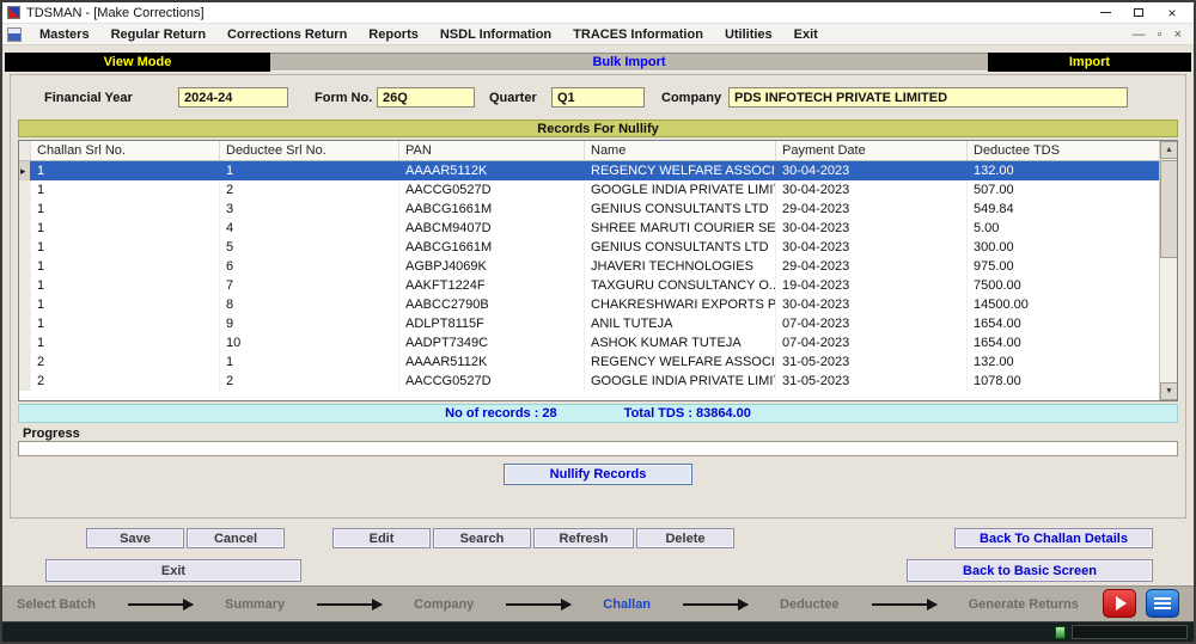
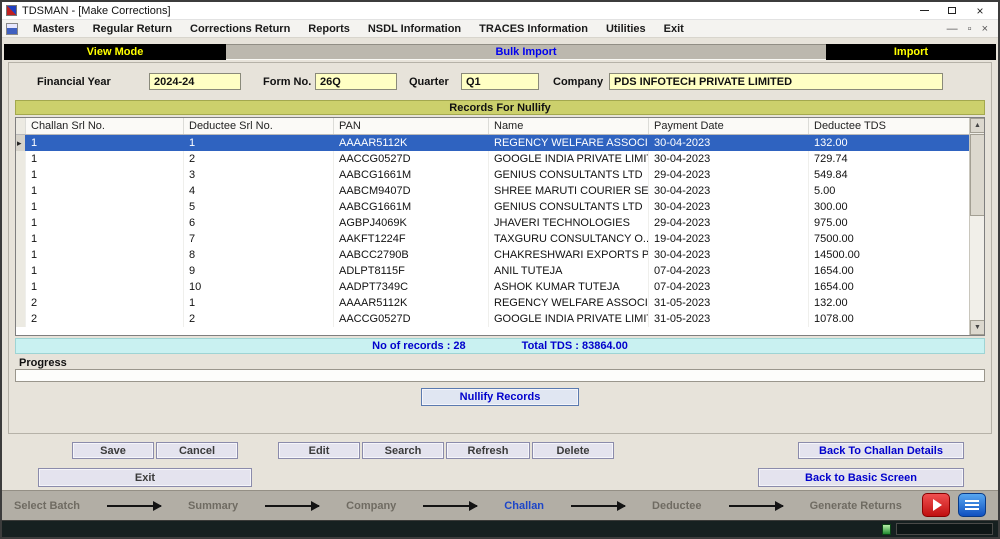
  TDSMAN - [Make Corrections]
  ×
  Masters
  Regular Return
  Corrections Return
  Reports
  NSDL Information
  TRACES Information
  Utilities
  Exit
  —
  ▫
  ×
  View Mode
  Bulk Import
  Import
  Financial Year
  2024-24
  Form No.
  26Q
  Quarter
  Q1
  Company
  PDS INFOTECH PRIVATE LIMITED
  Records For Nullify
  Challan Srl No.
  Deductee Srl No.
  PAN
  Name
  Payment Date
  Deductee TDS
  ▸
  1
  1
  AAAAR5112K
  REGENCY WELFARE ASSOCI
  30-04-2023
  132.00
  1
  2
  AACCG0527D
  GOOGLE INDIA PRIVATE LIMI
  30-04-2023
- 507.00
+ 729.74
  1
  3
  AABCG1661M
  GENIUS CONSULTANTS LTD
  29-04-2023
  549.84
  1
  4
  AABCM9407D
  SHREE MARUTI COURIER SE
  30-04-2023
  5.00
  1
  5
  AABCG1661M
  GENIUS CONSULTANTS LTD
  30-04-2023
  300.00
  1
  6
  AGBPJ4069K
  JHAVERI TECHNOLOGIES
  29-04-2023
  975.00
  1
  7
  AAKFT1224F
  TAXGURU CONSULTANCY O..
  19-04-2023
  7500.00
  1
  8
  AABCC2790B
  CHAKRESHWARI EXPORTS P
  30-04-2023
  14500.00
  1
  9
  ADLPT8115F
  ANIL TUTEJA
  07-04-2023
  1654.00
  1
  10
  AADPT7349C
  ASHOK KUMAR TUTEJA
  07-04-2023
  1654.00
  2
  1
  AAAAR5112K
  REGENCY WELFARE ASSOCI
  31-05-2023
  132.00
  2
  2
  AACCG0527D
  GOOGLE INDIA PRIVATE LIMI
  31-05-2023
  1078.00
  No of records : 28
  Total TDS : 83864.00
  Progress
  Nullify Records
  Save
  Cancel
  Edit
  Search
  Refresh
  Delete
  Back To Challan Details
  Exit
  Back to Basic Screen
  Select Batch
  Summary
  Company
  Challan
  Deductee
  Generate Returns
